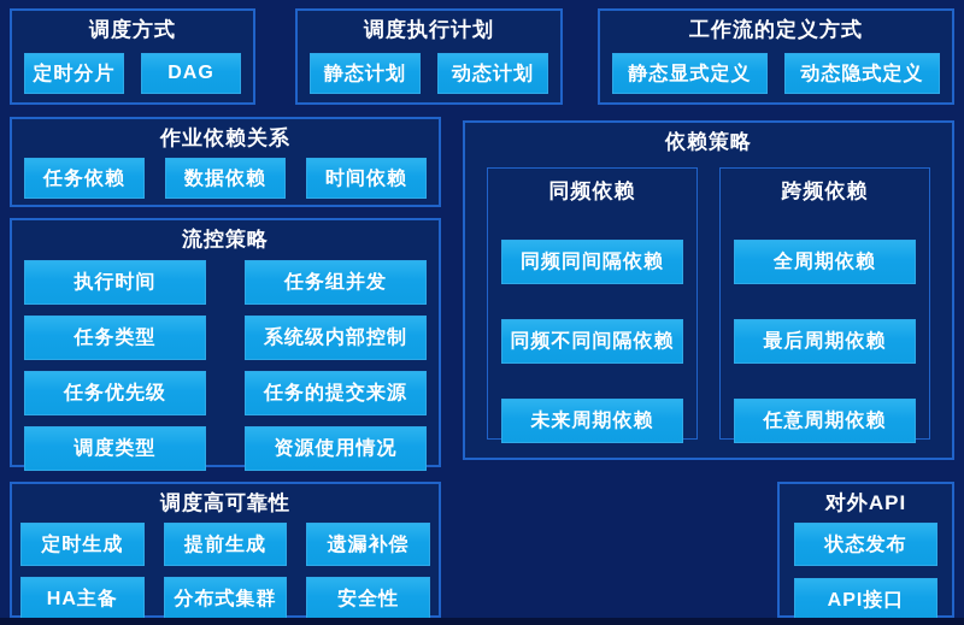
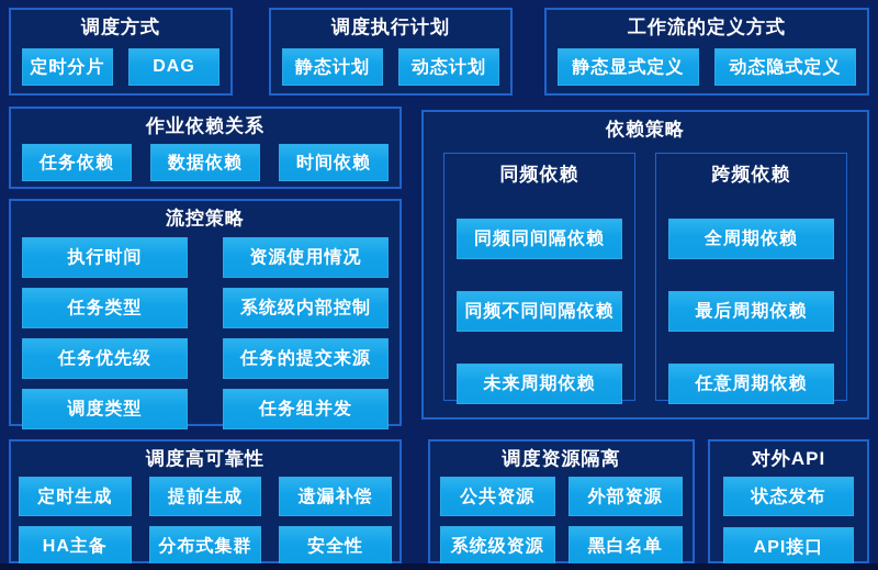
  调度方式
  定时分片
  DAG
  调度执行计划
  静态计划
  动态计划
  工作流的定义方式
  静态显式定义
  动态隐式定义
  作业依赖关系
  任务依赖
  数据依赖
  时间依赖
  流控策略
  执行时间
- 任务组并发
+ 资源使用情况
  任务类型
  系统级内部控制
  任务优先级
  任务的提交来源
  调度类型
- 资源使用情况
+ 任务组并发
  依赖策略
  同频依赖
  同频同间隔依赖
  同频不同间隔依赖
  未来周期依赖
  跨频依赖
  全周期依赖
  最后周期依赖
  任意周期依赖
  调度高可靠性
  定时生成
  提前生成
  遗漏补偿
  HA主备
  分布式集群
  安全性
+ 调度资源隔离
+ 公共资源
+ 外部资源
+ 系统级资源
+ 黑白名单
  对外API
  状态发布
  API接口
